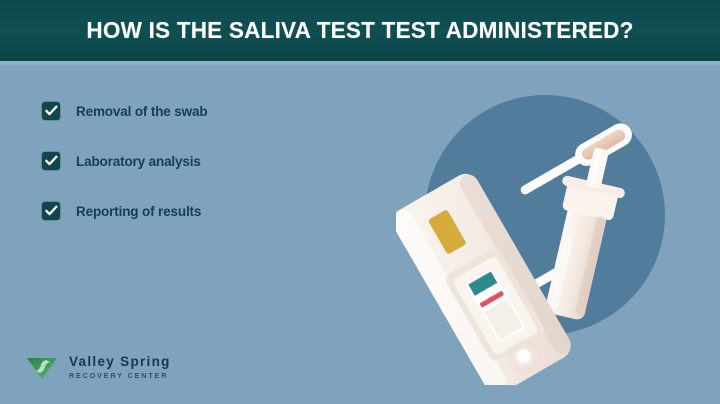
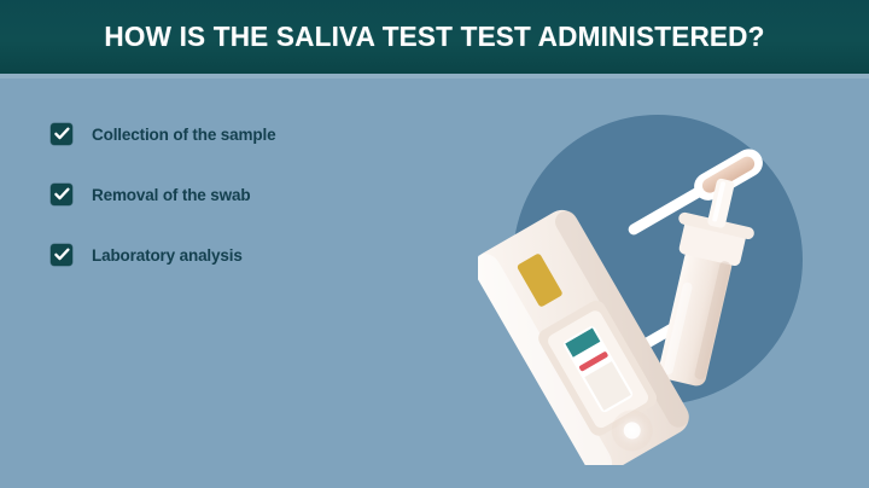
  HOW IS THE SALIVA TEST TEST ADMINISTERED?
+ Collection of the sample
  Removal of the swab
  Laboratory analysis
- Reporting of results
- Valley Spring
- RECOVERY CENTER
